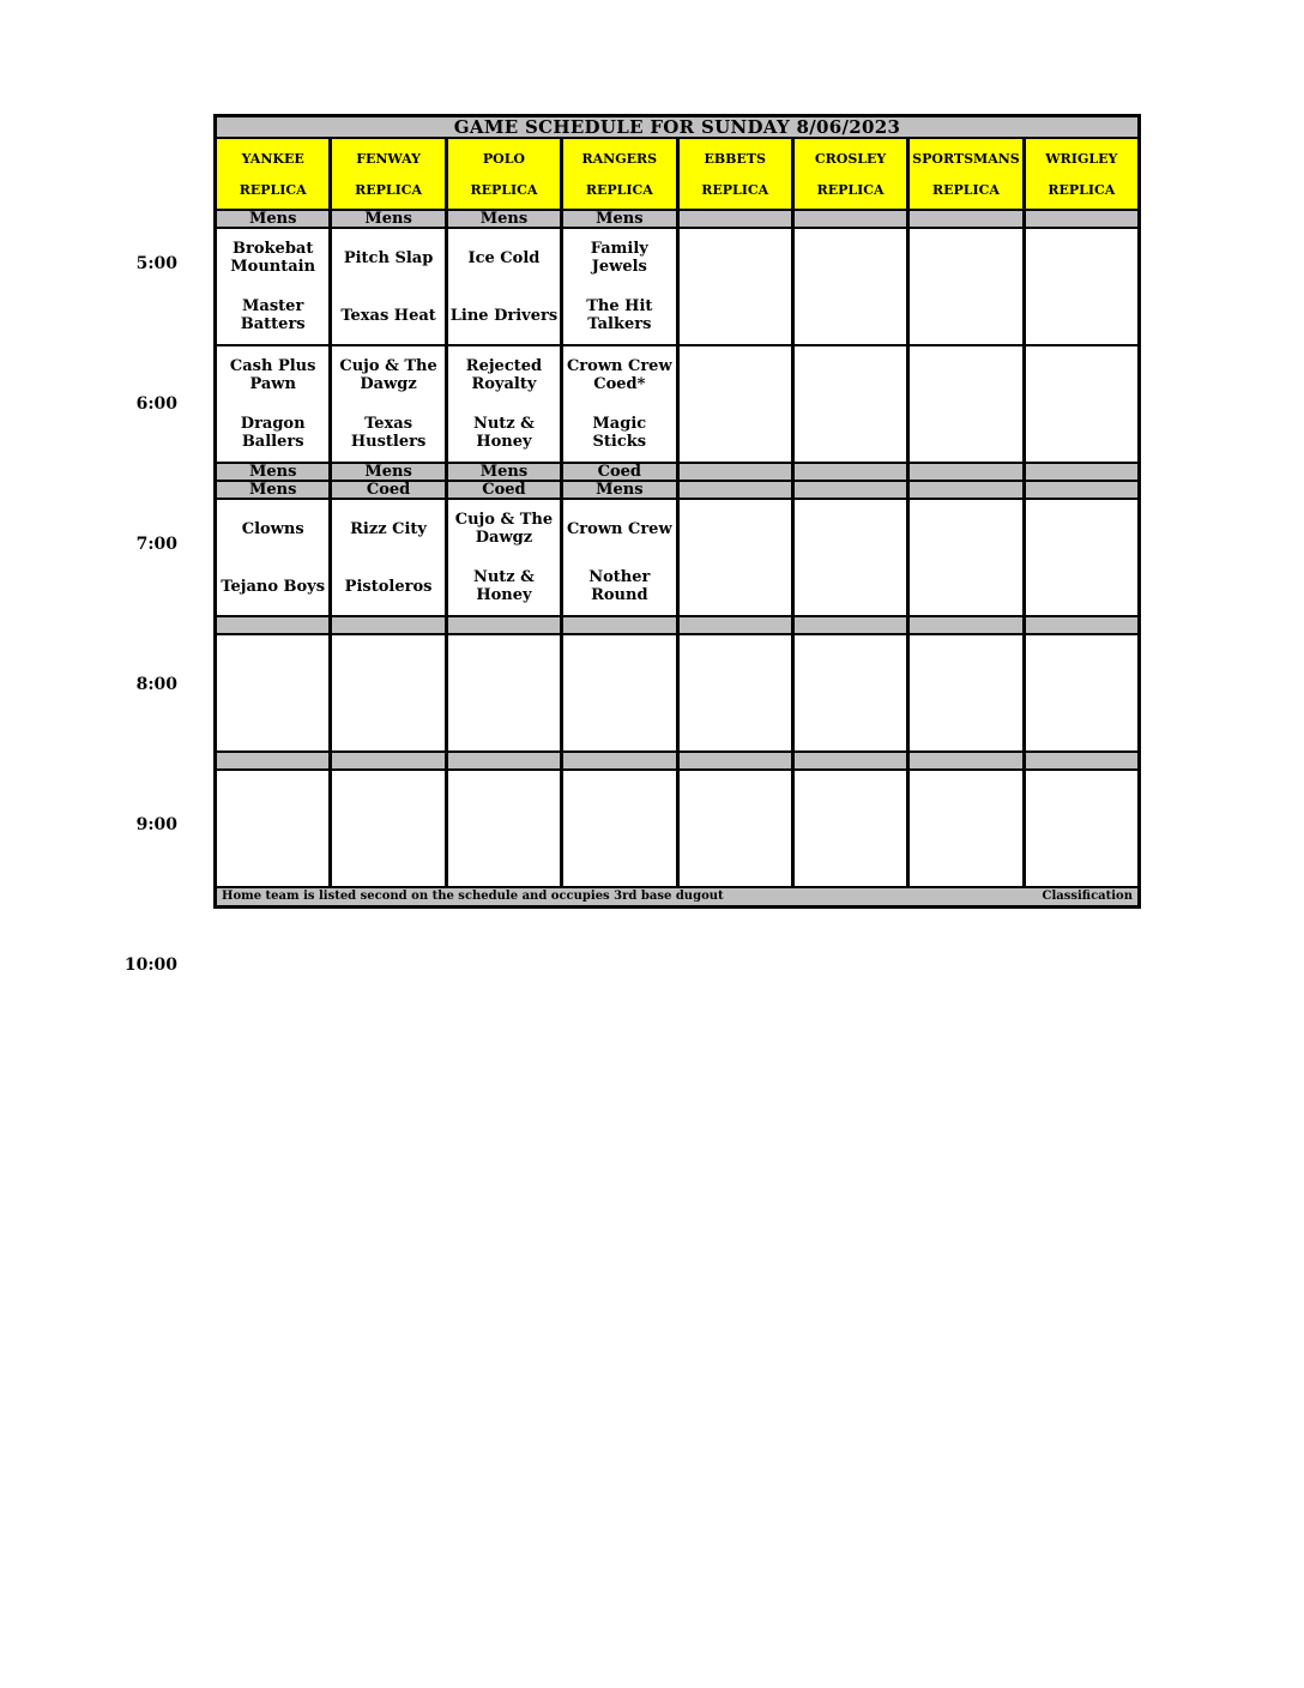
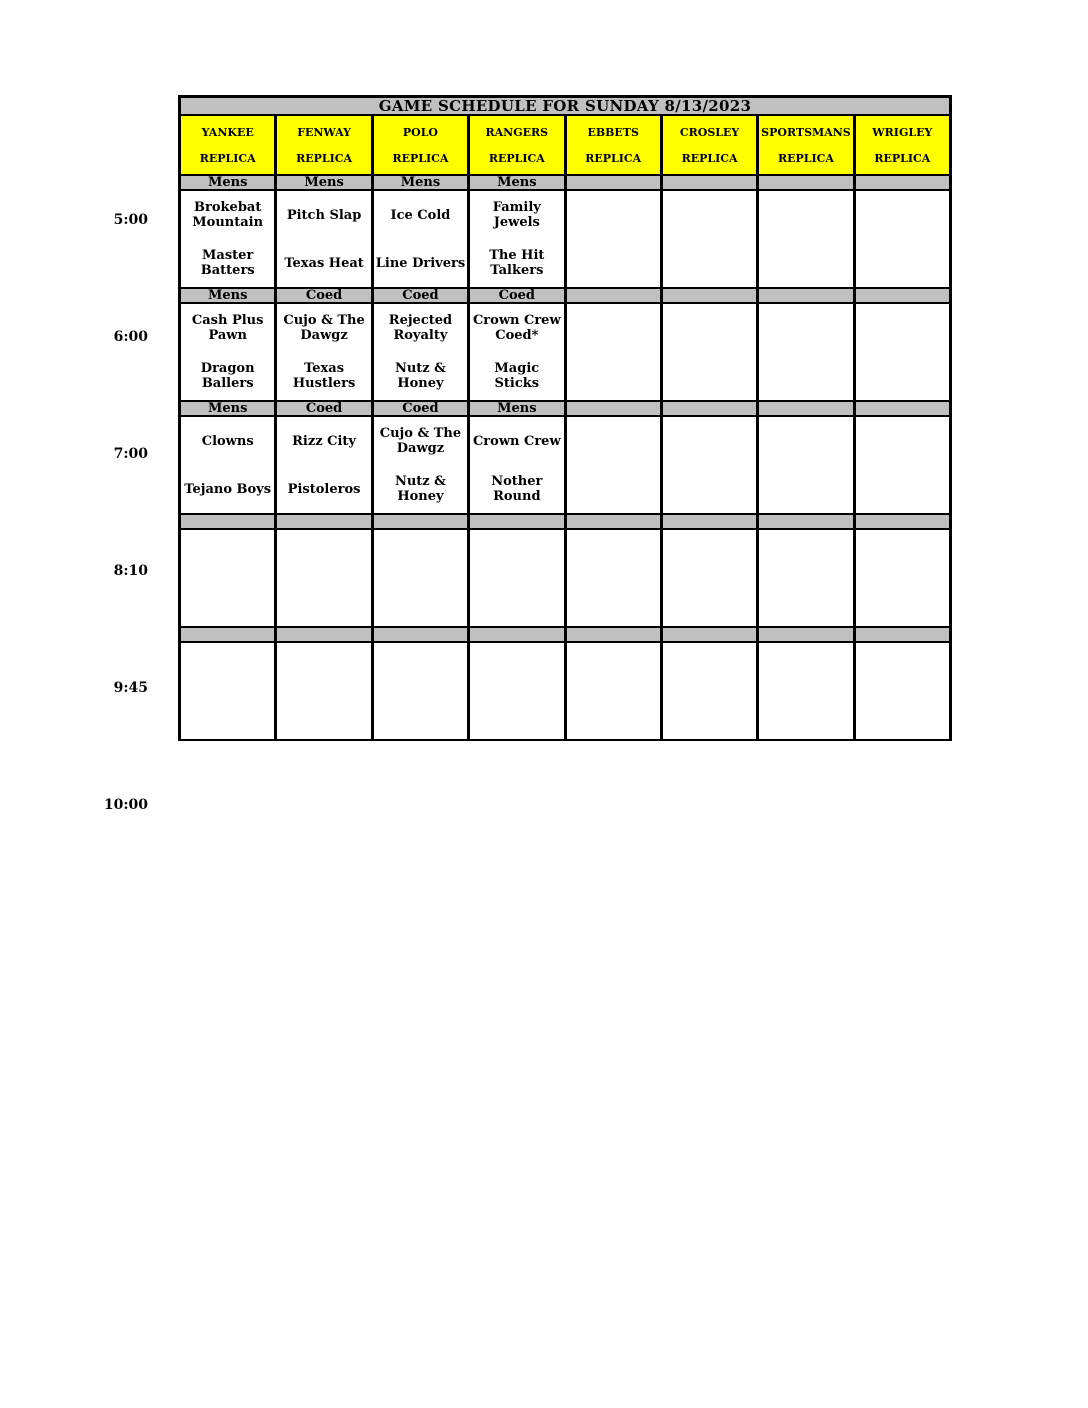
  5:00
  6:00
  7:00
- 8:00
+ 8:10
- 9:00
+ 9:45
  10:00
- GAME SCHEDULE FOR SUNDAY 8/06/2023
+ GAME SCHEDULE FOR SUNDAY 8/13/2023
  YANKEEREPLICA	FENWAYREPLICA	POLOREPLICA	RANGERSREPLICA	EBBETSREPLICA	CROSLEYREPLICA	SPORTSMANSREPLICA	WRIGLEYREPLICA
  Mens	Mens	Mens	Mens
  Brokebat MountainMaster Batters	Pitch SlapTexas Heat	Ice ColdLine Drivers	Family JewelsThe Hit Talkers
+ Mens	Coed	Coed	Coed
  Cash Plus PawnDragon Ballers	Cujo & The DawgzTexas Hustlers	Rejected RoyaltyNutz & Honey	Crown Crew Coed*Magic Sticks
- Mens	Mens	Mens	Coed
  Mens	Coed	Coed	Mens
  ClownsTejano Boys	Rizz CityPistoleros	Cujo & The DawgzNutz & Honey	Crown CrewNother Round
- Home team is listed second on the schedule and occupies 3rd base dugout Classification
